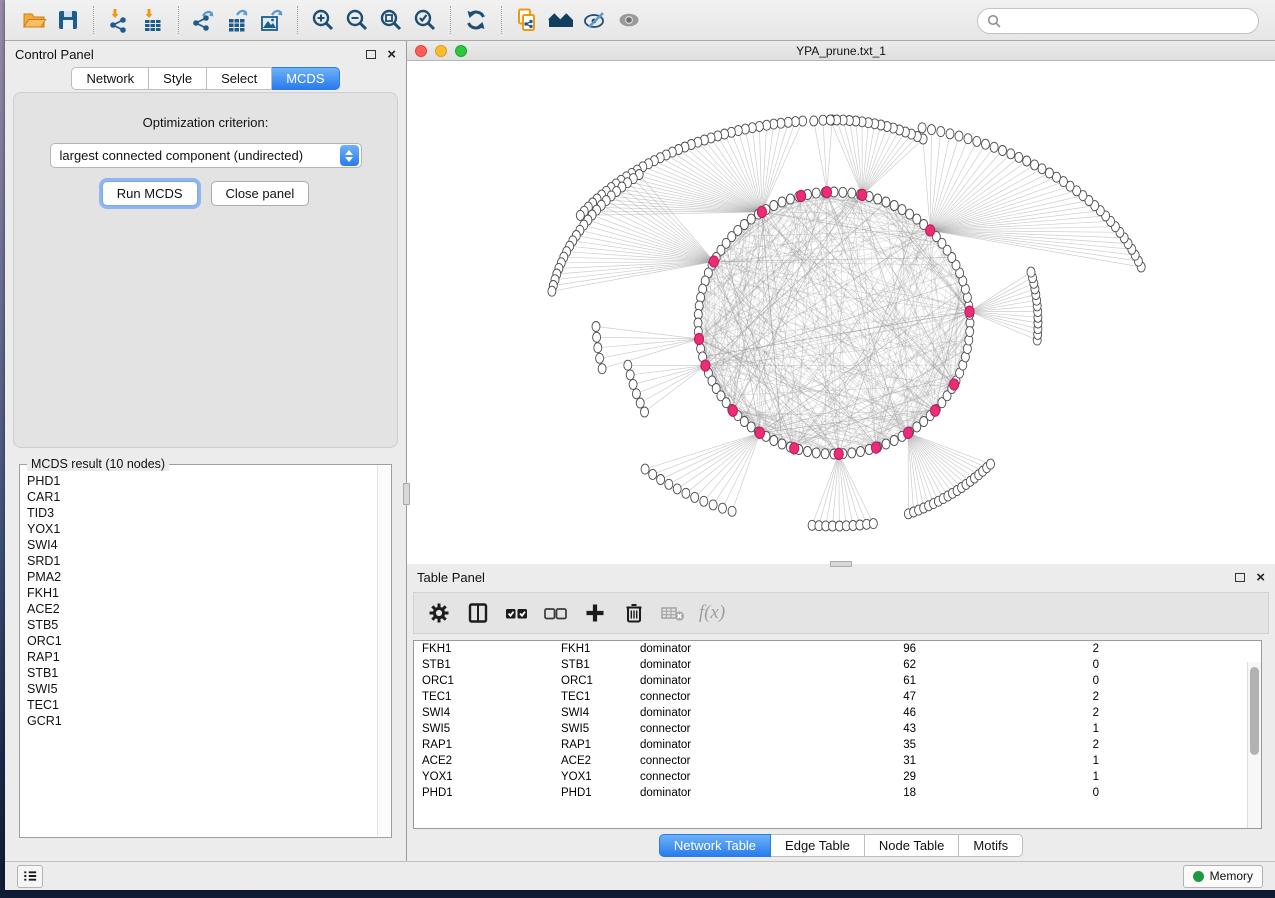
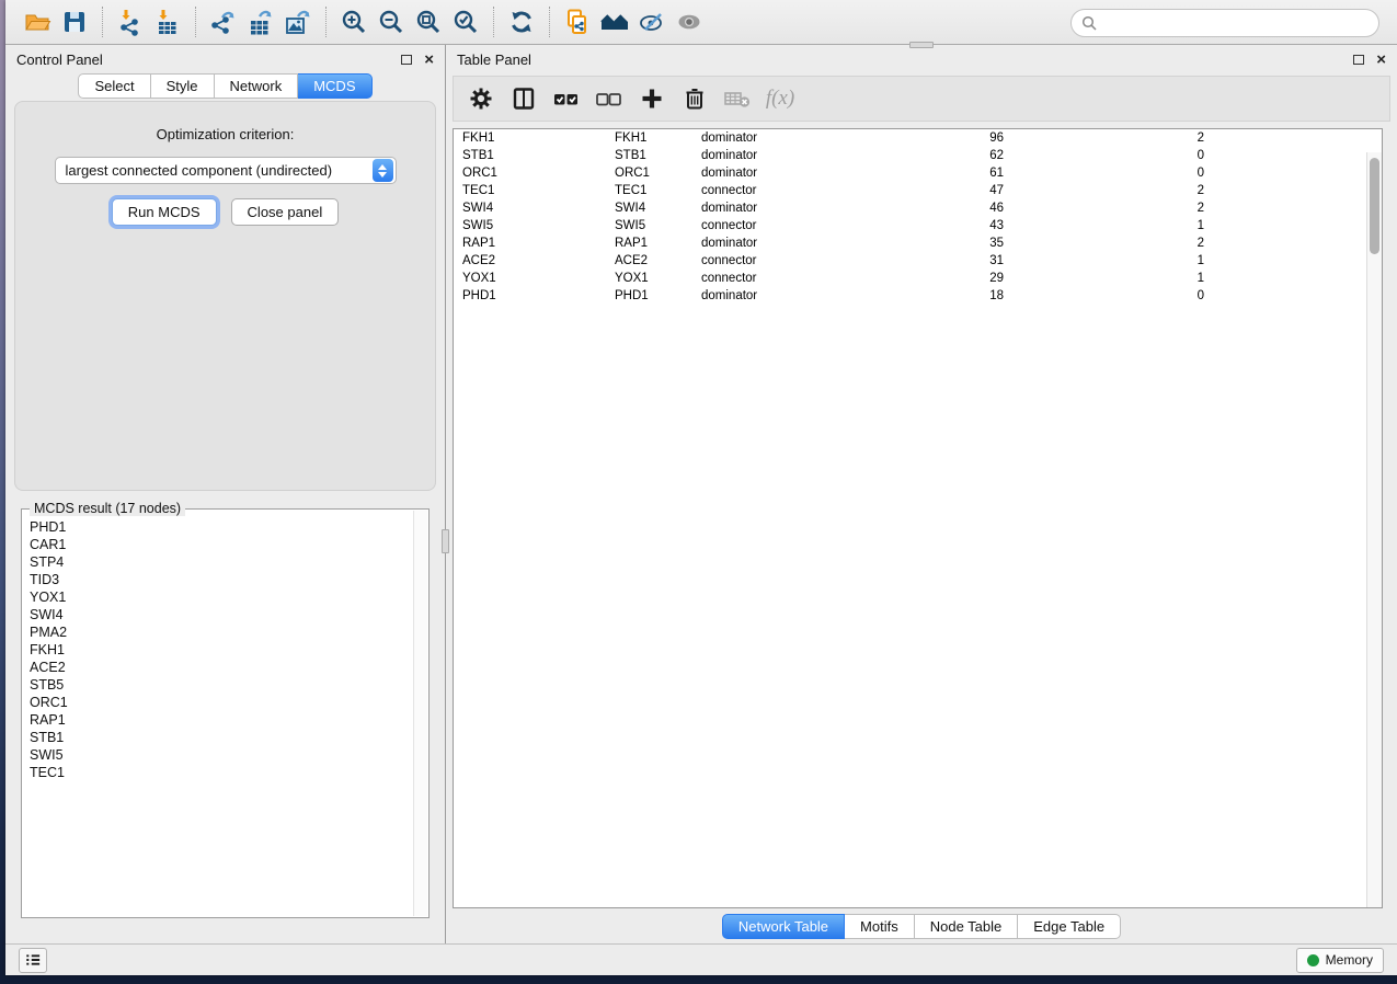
  Control Panel
  ×
- Network
+ Select
  Style
- Select
+ Network
  MCDS
  Optimization criterion:
  largest connected component (undirected)
  Run MCDS
  Close panel
- MCDS result (10 nodes)
+ MCDS result (17 nodes)
  PHD1
  CAR1
+ STP4
  TID3
  YOX1
  SWI4
- SRD1
  PMA2
  FKH1
  ACE2
  STB5
  ORC1
  RAP1
  STB1
  SWI5
  TEC1
- GCR1
- YPA_prune.txt_1
  Table Panel
  ×
  f(x)
  FKH1
  FKH1
  dominator
  96
  2
  STB1
  STB1
  dominator
  62
  0
  ORC1
  ORC1
  dominator
  61
  0
  TEC1
  TEC1
  connector
  47
  2
  SWI4
  SWI4
  dominator
  46
  2
  SWI5
  SWI5
  connector
  43
  1
  RAP1
  RAP1
  dominator
  35
  2
  ACE2
  ACE2
  connector
  31
  1
  YOX1
  YOX1
  connector
  29
  1
  PHD1
  PHD1
  dominator
  18
  0
  Network Table
- Edge Table
+ Motifs
  Node Table
- Motifs
+ Edge Table
  Memory
